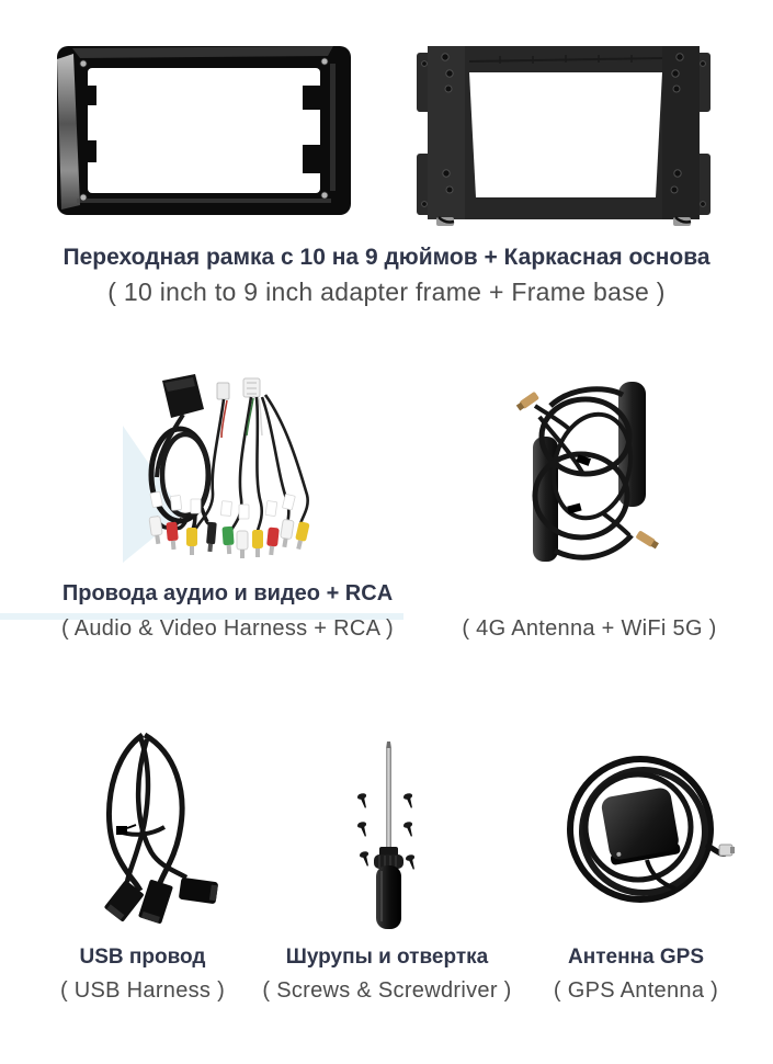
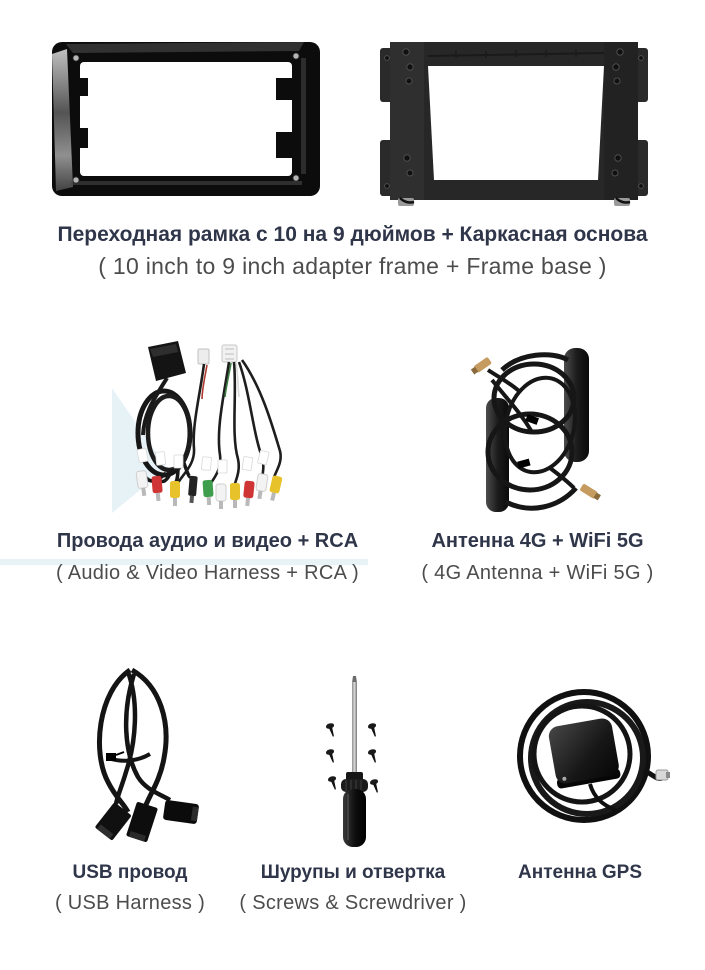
  Переходная рамка с 10 на 9 дюймов + Каркасная основа
  ( 10 inch to 9 inch adapter frame + Frame base )
  Провода аудио и видео + RCA
  ( Audio & Video Harness + RCA )
+ Антенна 4G + WiFi 5G
  ( 4G Antenna + WiFi 5G )
  USB провод
  ( USB Harness )
  Шурупы и отвертка
  ( Screws & Screwdriver )
  Антенна GPS
- ( GPS Antenna )
